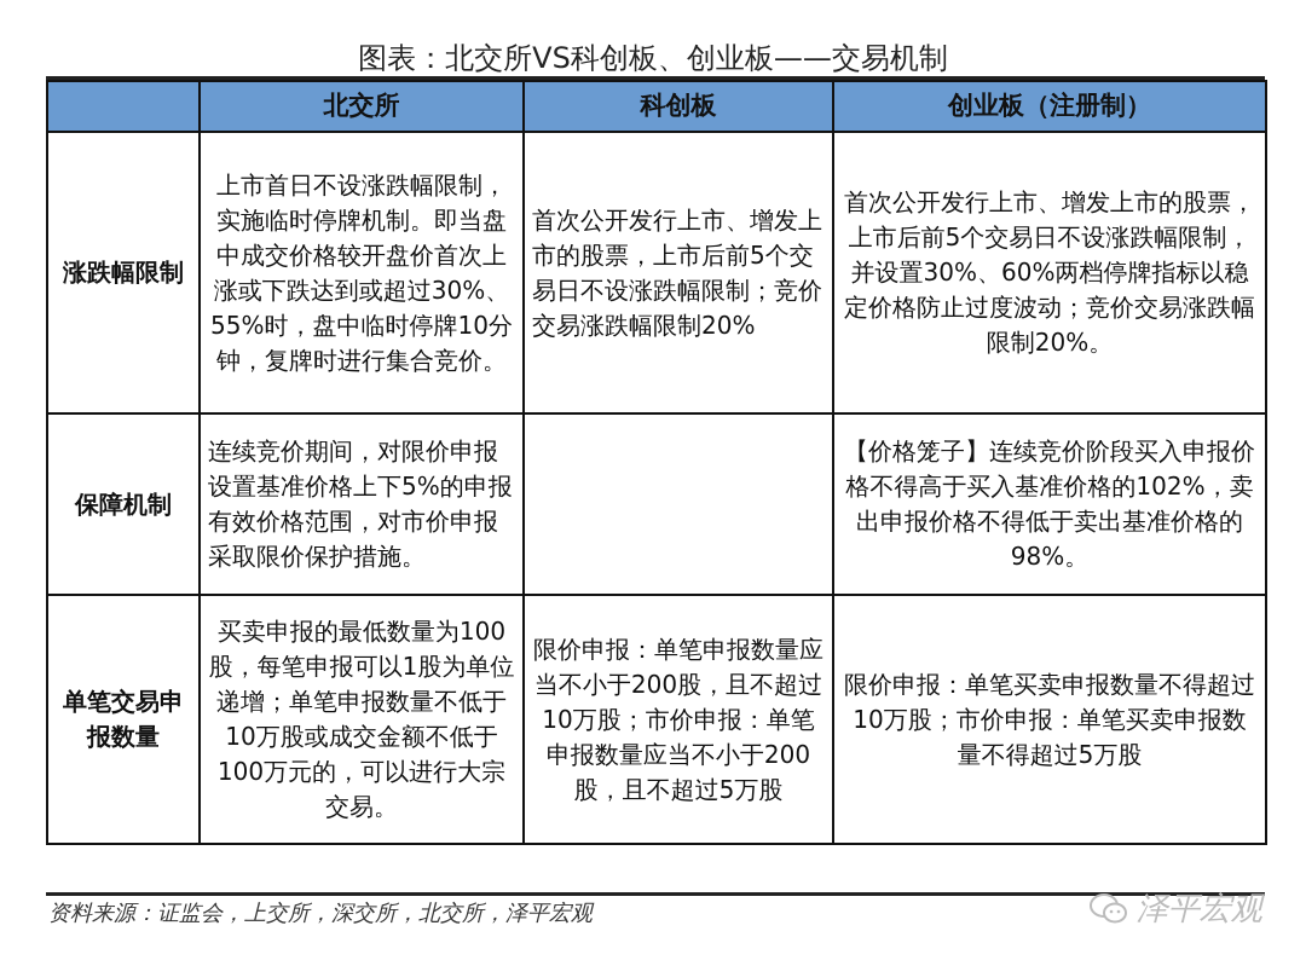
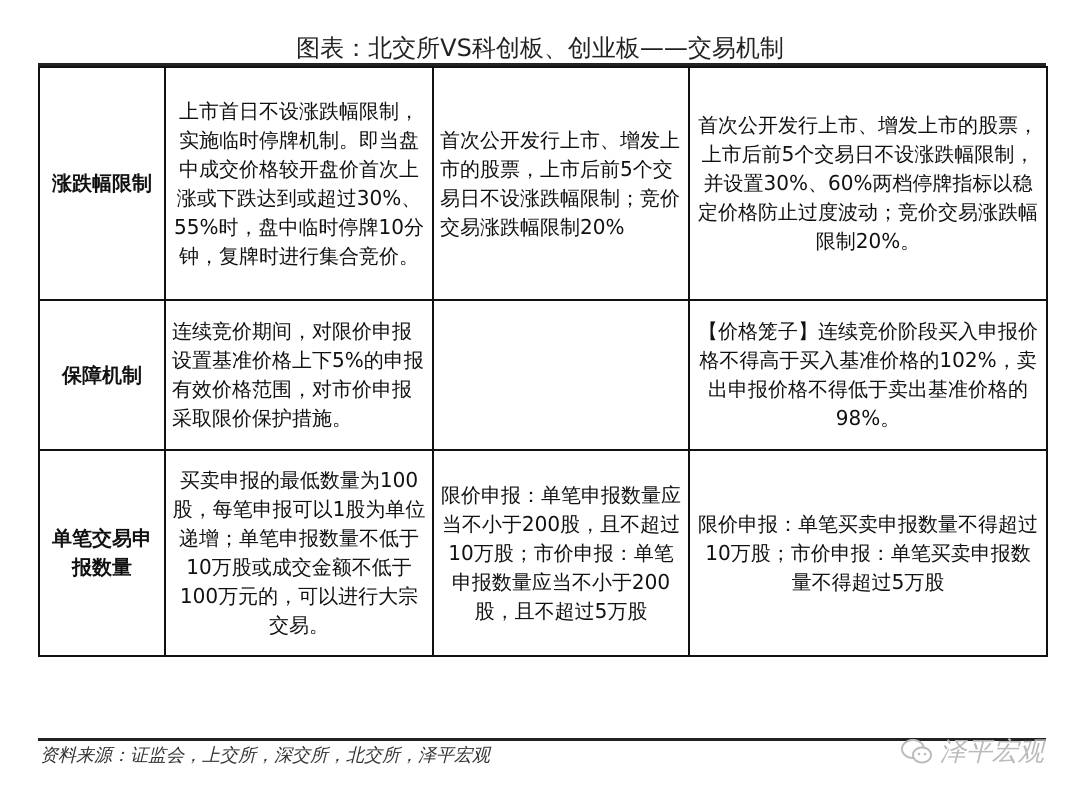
  图表：北交所VS科创板、创业板——交易机制
- 	北交所	科创板	创业板（注册制）
  涨跌幅限制	上市首日不设涨跌幅限制，实施临时停牌机制。即当盘中成交价格较开盘价首次上涨或下跌达到或超过30%、55%时，盘中临时停牌10分钟，复牌时进行集合竞价。	首次公开发行上市、增发上市的股票，上市后前5个交易日不设涨跌幅限制；竞价交易涨跌幅限制20%	首次公开发行上市、增发上市的股票，上市后前5个交易日不设涨跌幅限制，并设置30%、60%两档停牌指标以稳定价格防止过度波动；竞价交易涨跌幅限制20%。
  保障机制	连续竞价期间，对限价申报设置基准价格上下5%的申报有效价格范围，对市价申报采取限价保护措施。		【价格笼子】连续竞价阶段买入申报价格不得高于买入基准价格的102%，卖出申报价格不得低于卖出基准价格的98%。
  单笔交易申报数量	买卖申报的最低数量为100股，每笔申报可以1股为单位递增；单笔申报数量不低于10万股或成交金额不低于100万元的，可以进行大宗交易。	限价申报：单笔申报数量应当不小于200股，且不超过10万股；市价申报：单笔申报数量应当不小于200股，且不超过5万股	限价申报：单笔买卖申报数量不得超过10万股；市价申报：单笔买卖申报数量不得超过5万股
  资料来源：证监会，上交所，深交所，北交所，泽平宏观
  泽平宏观
